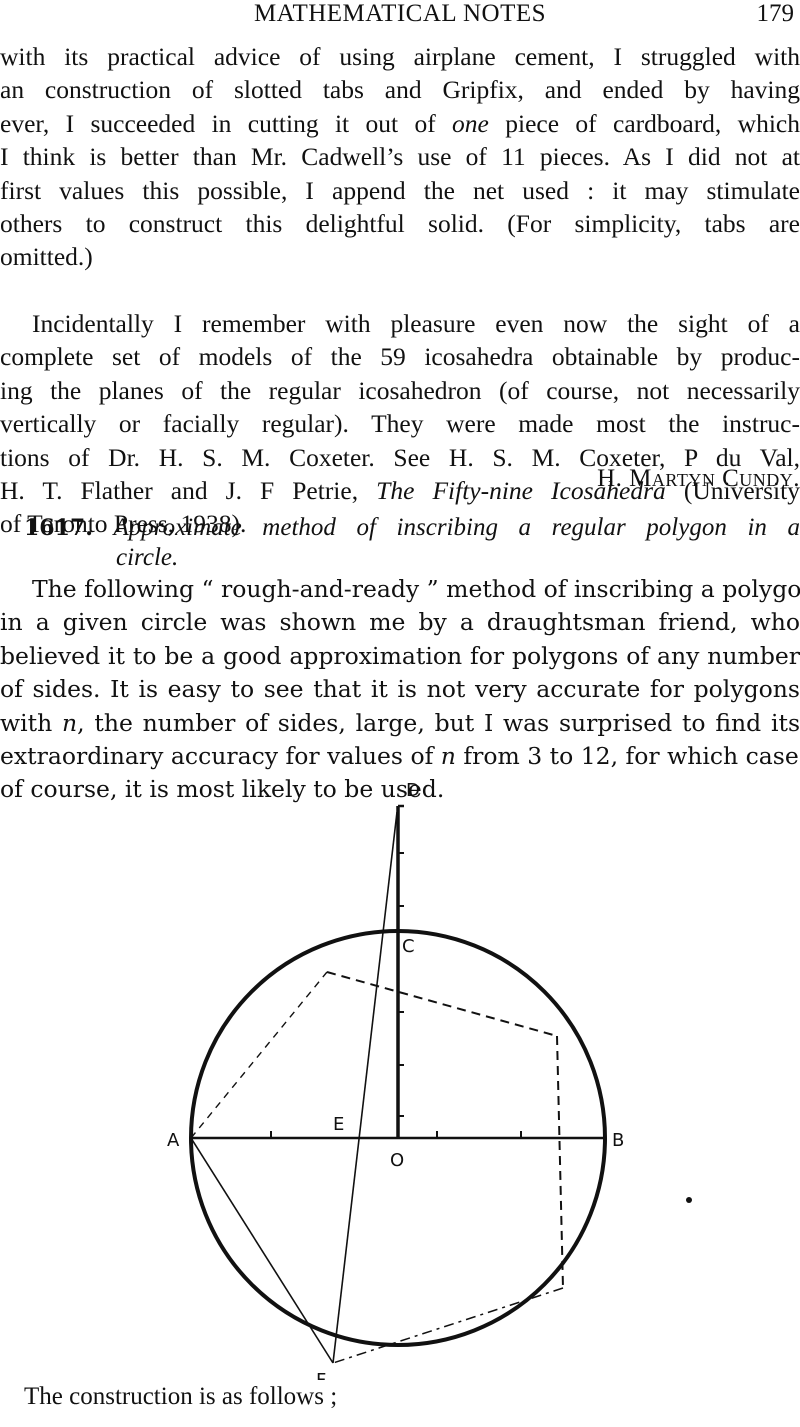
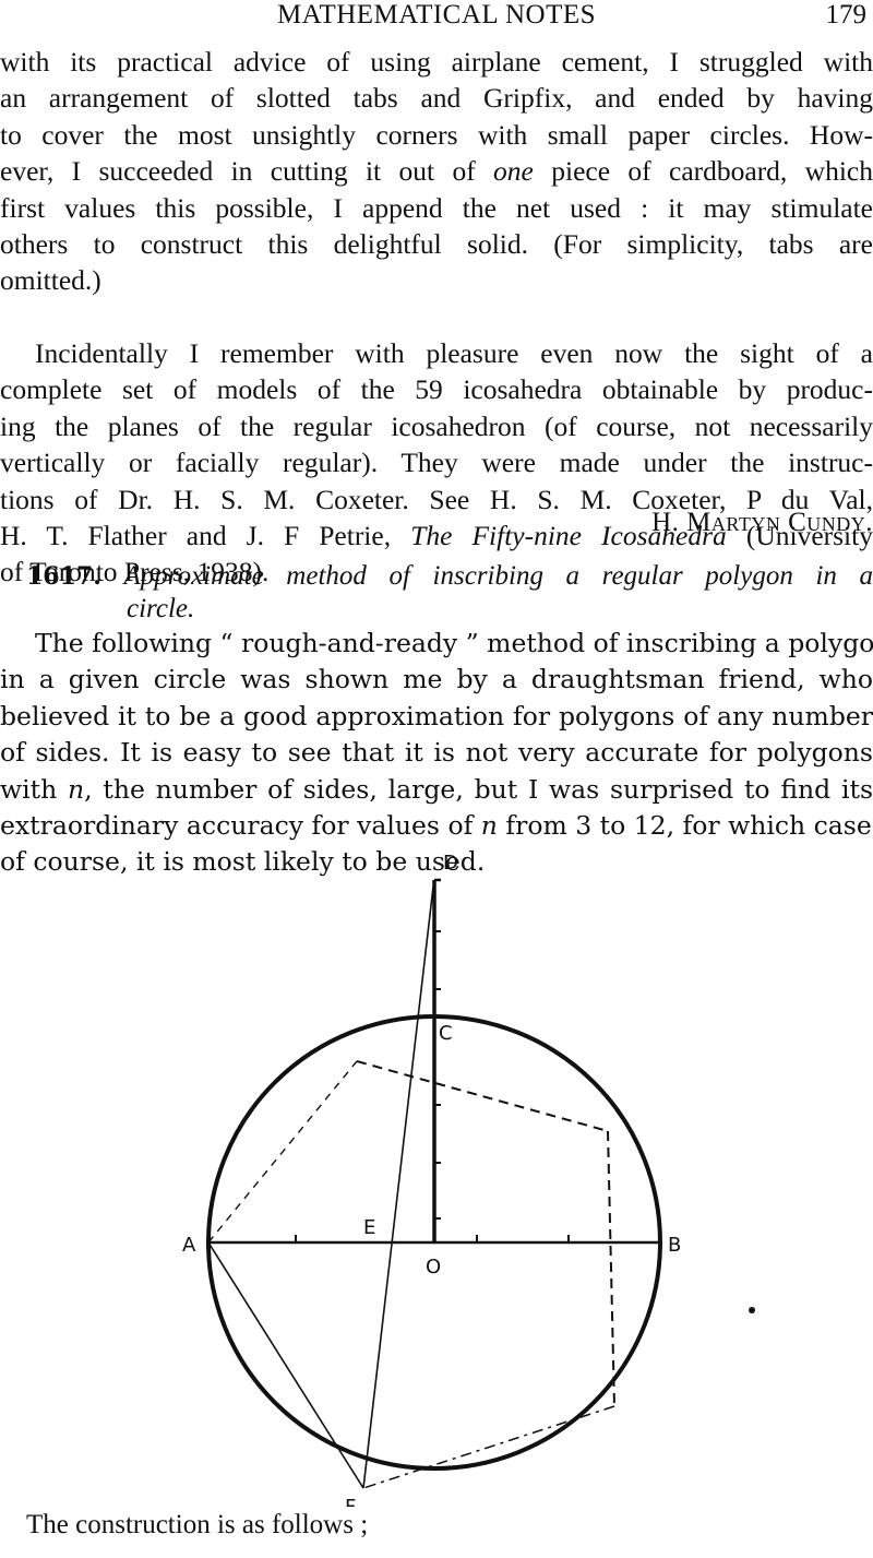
  MATHEMATICAL NOTES
  179
  with its practical advice of using airplane cement, I struggled with
- an construction of slotted tabs and Gripfix, and ended by having
+ an arrangement of slotted tabs and Gripfix, and ended by having
+ to cover the most unsightly corners with small paper circles. How-
  ever, I succeeded in cutting it out of one piece of cardboard, which
- I think is better than Mr. Cadwell’s use of 11 pieces. As I did not at
  first values this possible, I append the net used : it may stimulate
  others to construct this delightful solid. (For simplicity, tabs are
  omitted.)
  Incidentally I remember with pleasure even now the sight of a
  complete set of models of the 59 icosahedra obtainable by produc-
  ing the planes of the regular icosahedron (of course, not necessarily
- vertically or facially regular). They were made most the instruc-
+ vertically or facially regular). They were made under the instruc-
  tions of Dr. H. S. M. Coxeter. See H. S. M. Coxeter, P du Val,
  H. T. Flather and J. F Petrie, The Fifty-nine Icosahedra (University
  of Toronto Press, 1938).
  H. Martyn Cundy.
  1617. Approximate method of inscribing a regular polygon in a
  circle.
  The following “ rough-and-ready ” method of inscribing a polygo
  in a given circle was shown me by a draughtsman friend, who
  believed it to be a good approximation for polygons of any number
  of sides. It is easy to see that it is not very accurate for polygons
  with n, the number of sides, large, but I was surprised to find its
  extraordinary accuracy for values of n from 3 to 12, for which case
  of course, it is most likely to be used.
  D
  C
  E
  A
  B
  O
  The construction is as follows ;
